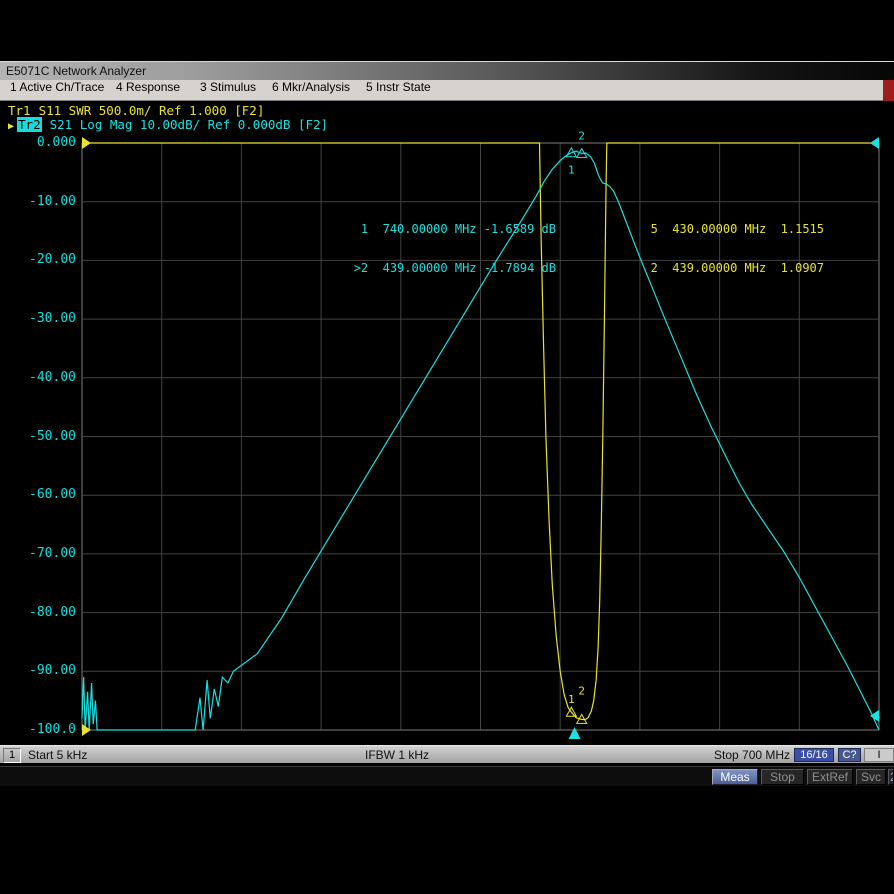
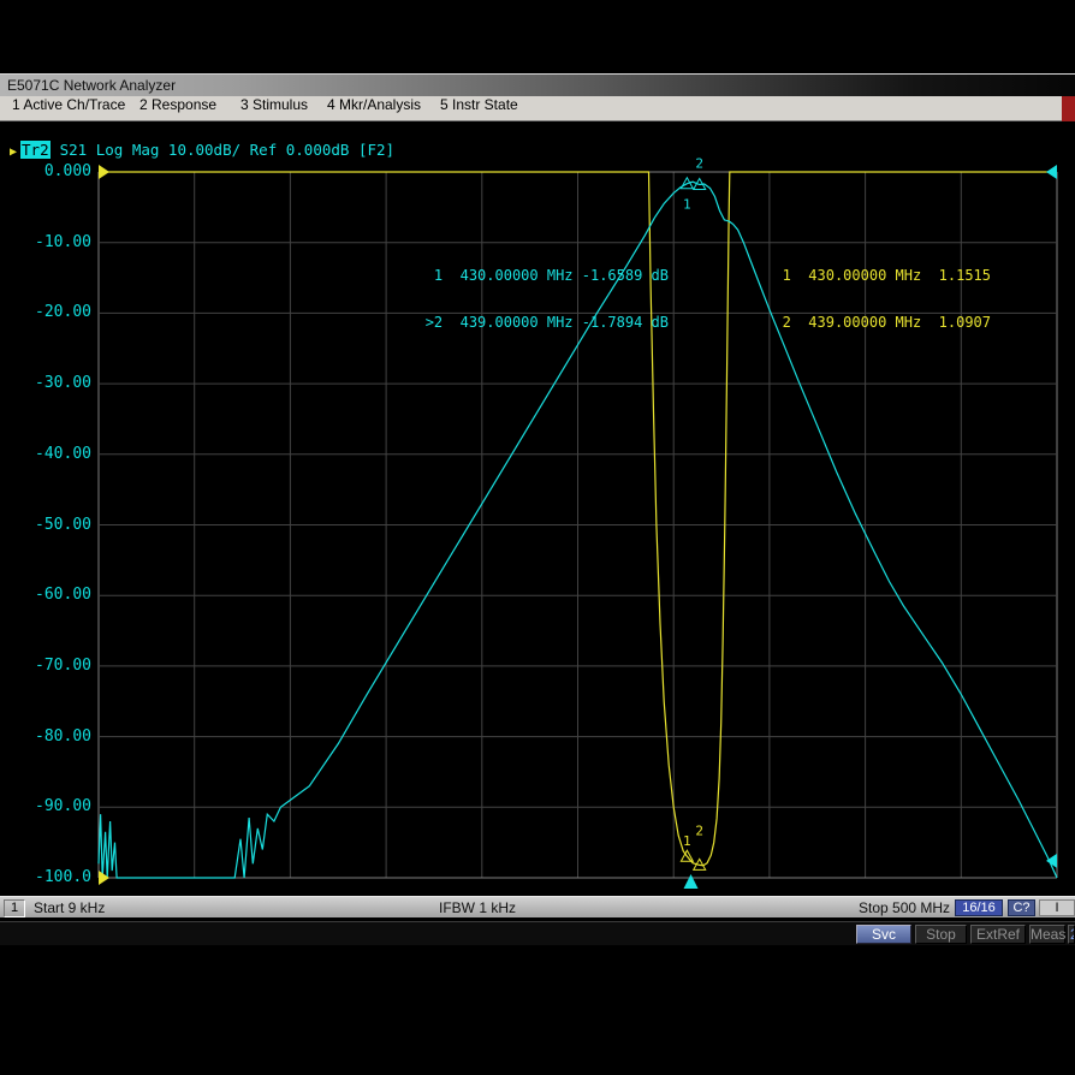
  E5071C Network Analyzer
  1 Active Ch/Trace
- 4 Response
+ 2 Response
  3 Stimulus
- 6 Mkr/Analysis
+ 4 Mkr/Analysis
  5 Instr State
- Tr1 S11 SWR 500.0m/ Ref 1.000 [F2]
  ▶ Tr2 S21 Log Mag 10.00dB/ Ref 0.000dB [F2]
  0.000
  -10.00
  -20.00
  -30.00
  -40.00
  -50.00
  -60.00
  -70.00
  -80.00
  -90.00
  -100.0
  1
  2
  1
  2
- 1 740.00000 MHz -1.6589 dB
+ 1 430.00000 MHz -1.6589 dB
  >2 439.00000 MHz -1.7894 dB
- 5 430.00000 MHz 1.1515
+ 1 430.00000 MHz 1.1515
  2 439.00000 MHz 1.0907
  1
- Start 5 kHz
+ Start 9 kHz
  IFBW 1 kHz
- Stop 700 MHz
+ Stop 500 MHz
  16/16
  C?
  I
- Meas
+ Svc
  Stop
  ExtRef
- Svc
+ Meas
  2
